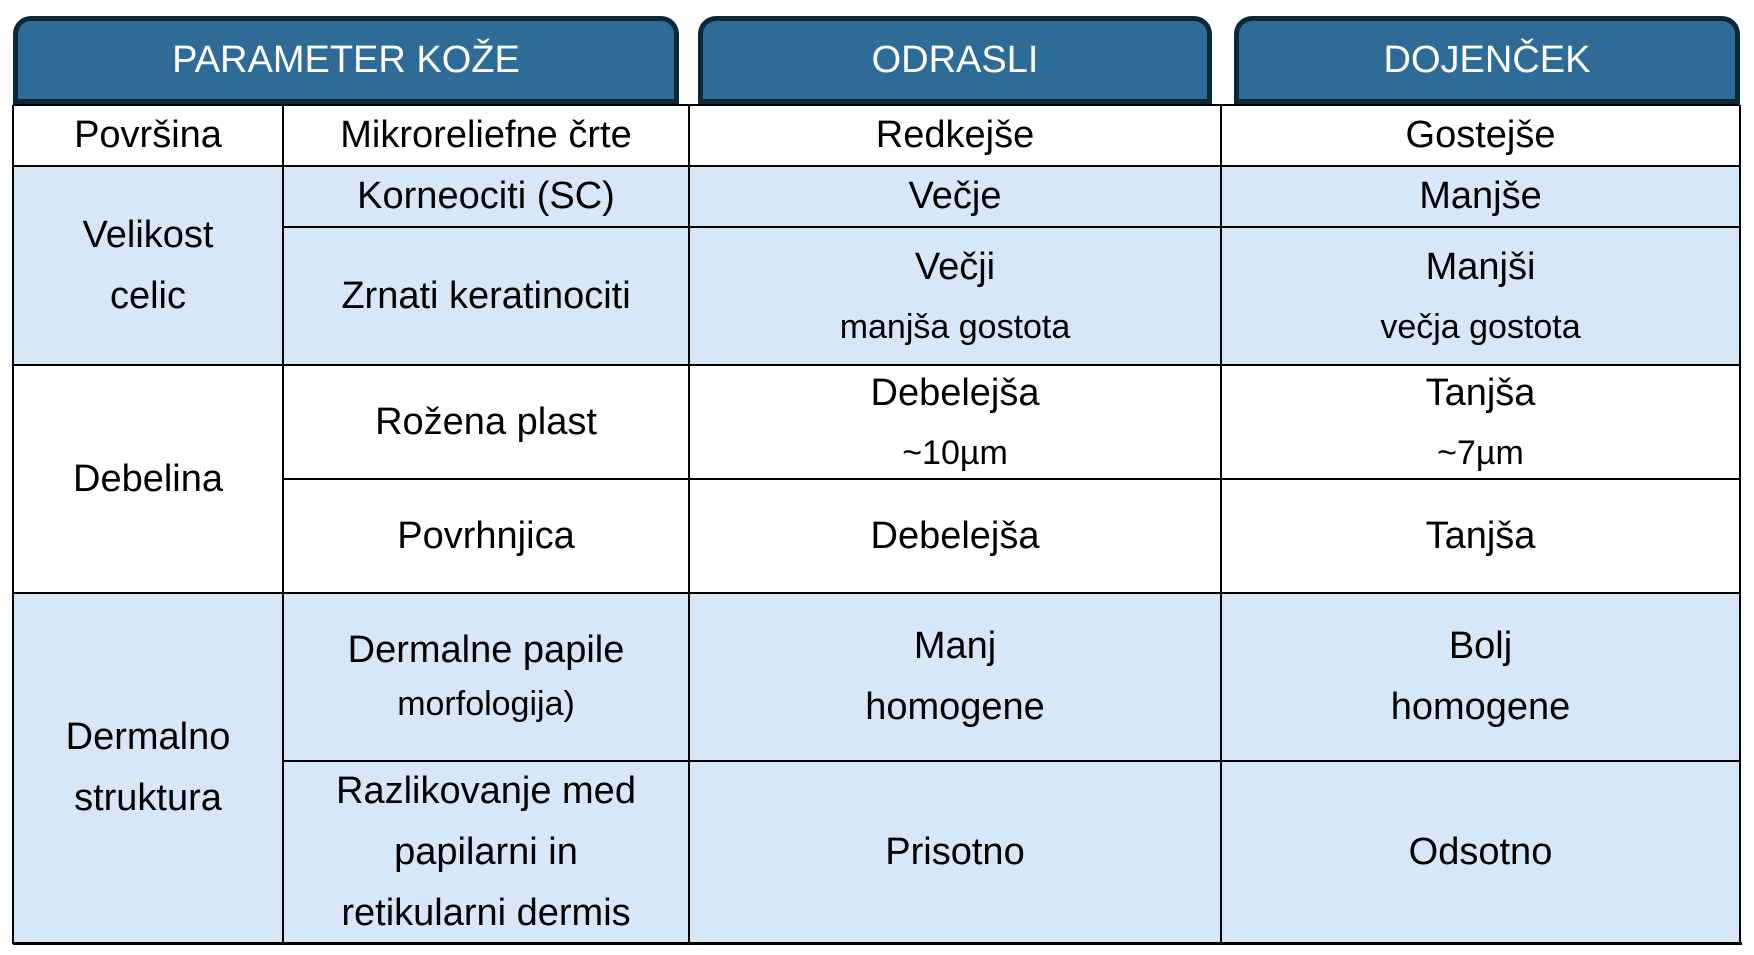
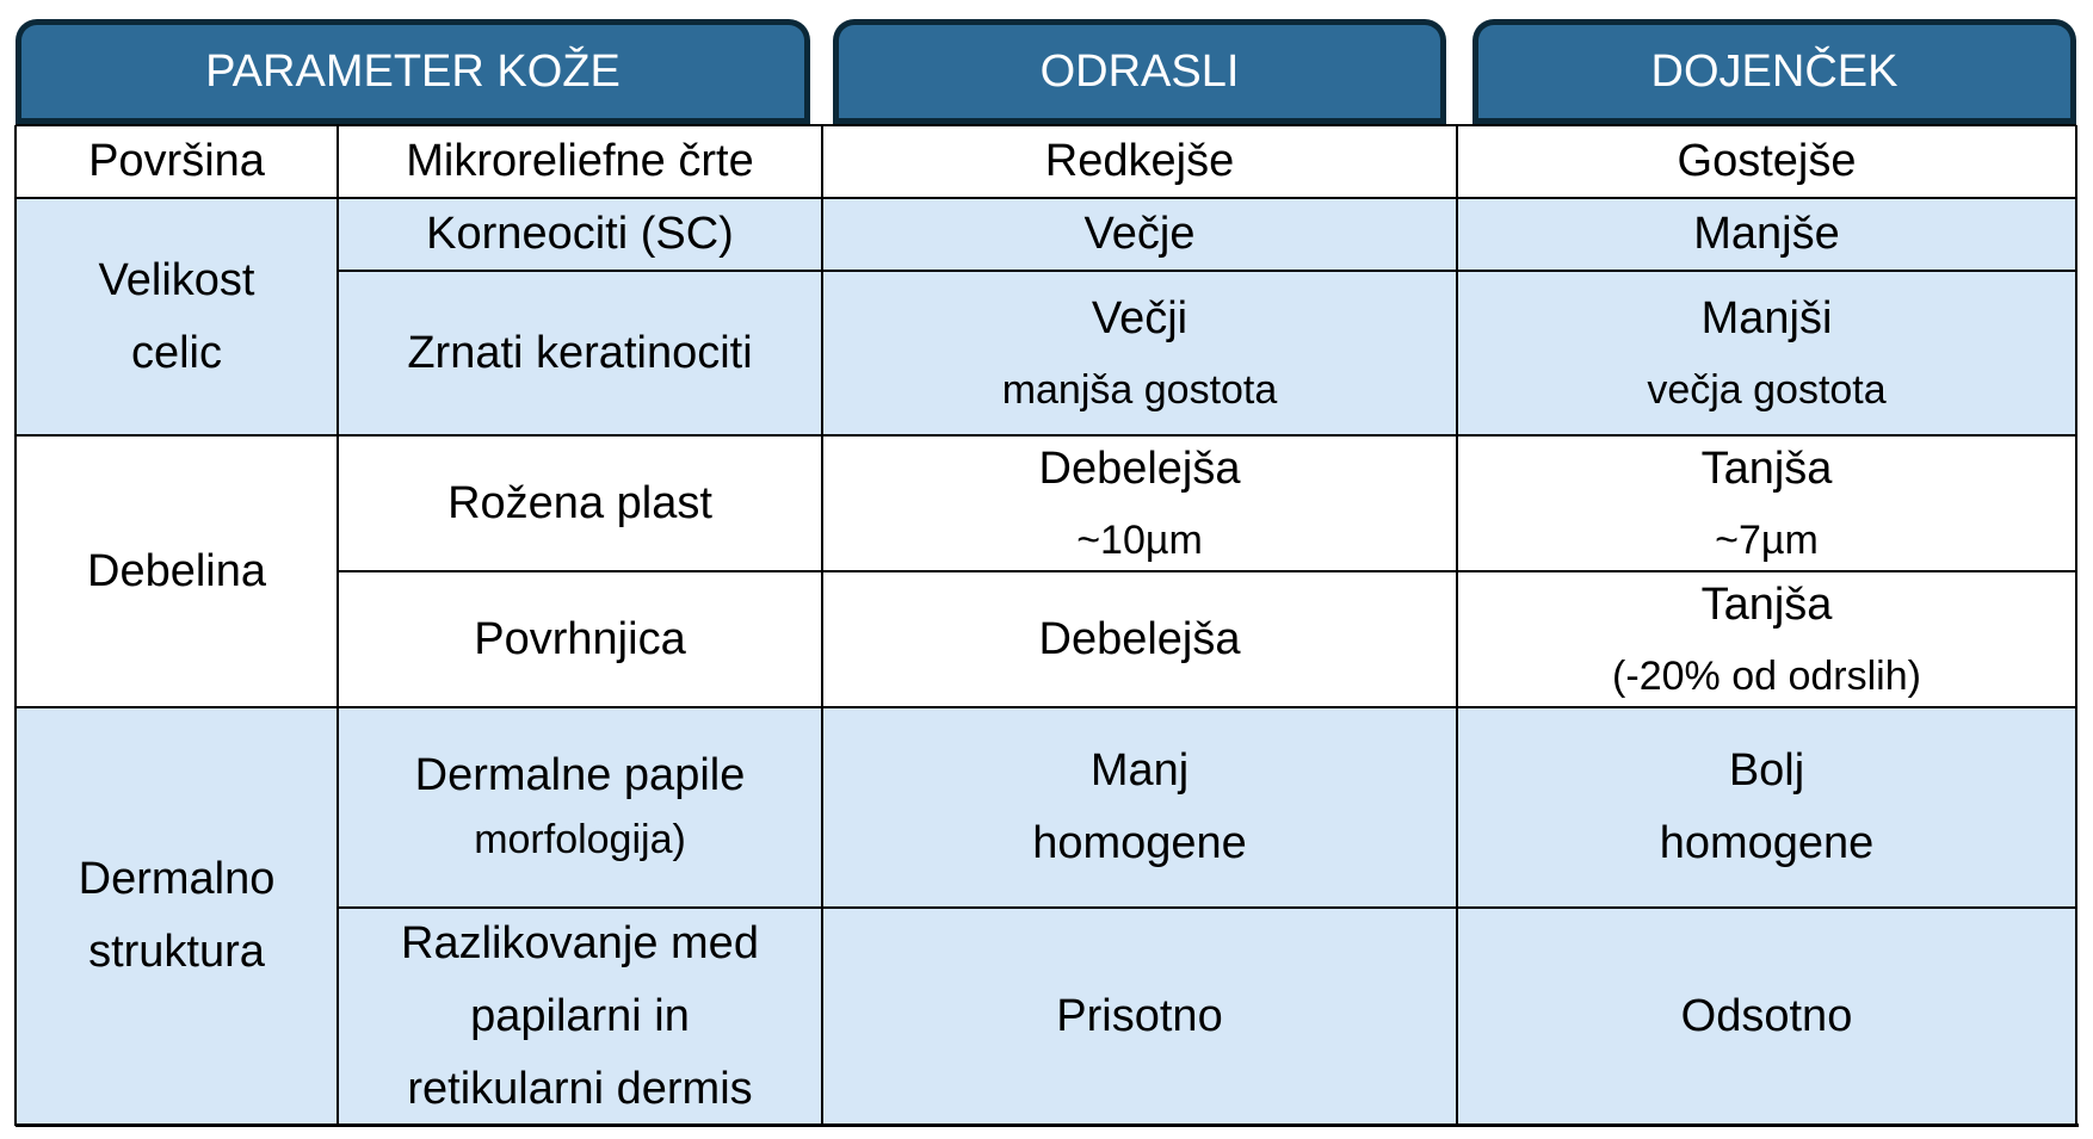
  PARAMETER KOŽE
  ODRASLI
  DOJENČEK
  Površina
  Mikroreliefne črte
  Redkejše
  Gostejše
  Velikost
  celic
  Korneociti (SC)
  Večje
  Manjše
  Zrnati keratinociti
  Večji
  manjša gostota
  Manjši
  večja gostota
  Debelina
  Rožena plast
  Debelejša
  ~10µm
  Tanjša
  ~7µm
  Povrhnjica
  Debelejša
  Tanjša
+ (-20% od odrslih)
  Dermalno
  struktura
  Dermalne papile
  morfologija)
  Manj
  homogene
  Bolj
  homogene
  Razlikovanje med
  papilarni in
  retikularni dermis
  Prisotno
  Odsotno
